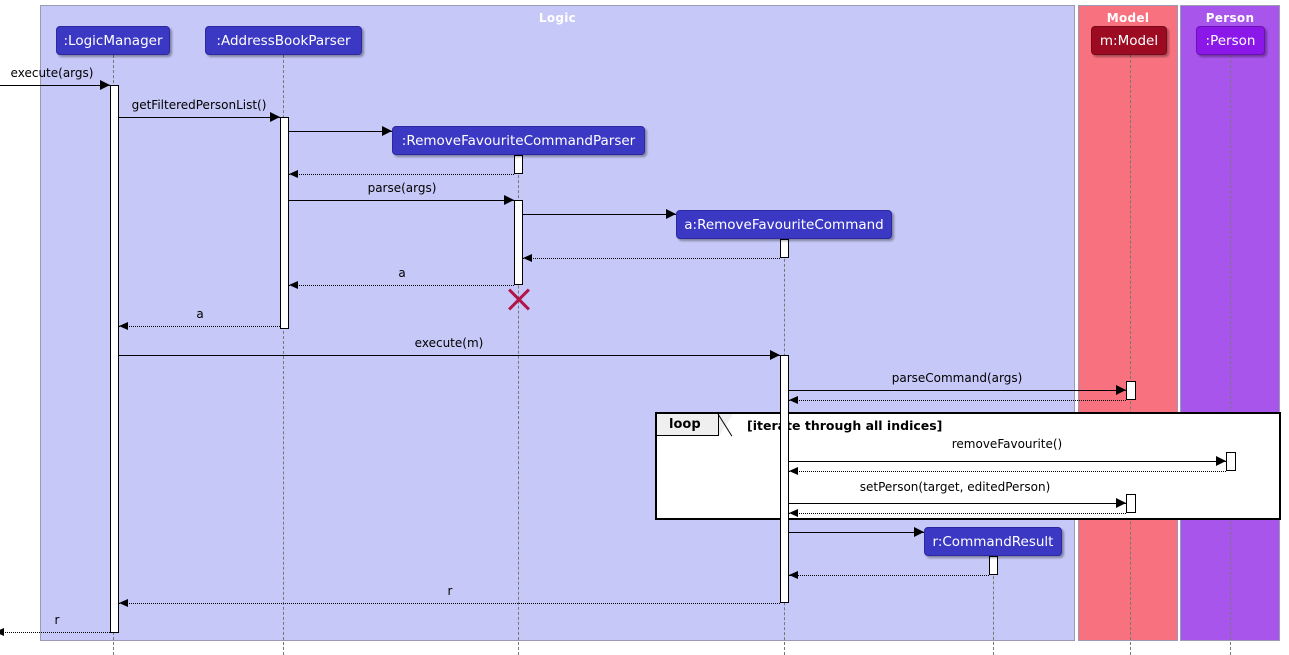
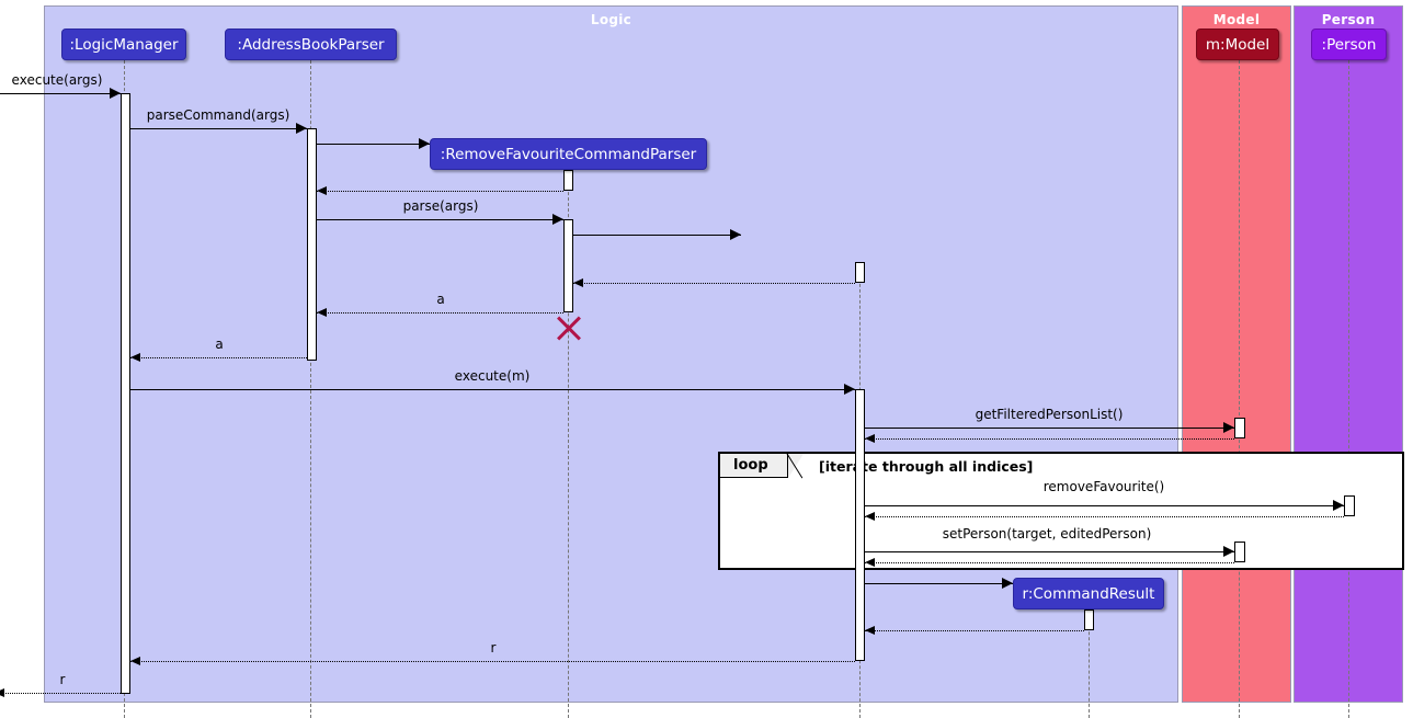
  Logic
  Model
  Person
  loop
  [iterte through all indices]
  execute(args)
- getFilteredPersonList()
+ parseCommand(args)
  parse(args)
  a
  a
  execute(m)
- parseCommand(args)
+ getFilteredPersonList()
  removeFavourite()
  setPerson(target, editedPerson)
  r
  r
  :LogicManager
  :AddressBookParser
  :RemoveFavouriteCommandParser
- a:RemoveFavouriteCommand
  m:Model
  :Person
  r:CommandResult
